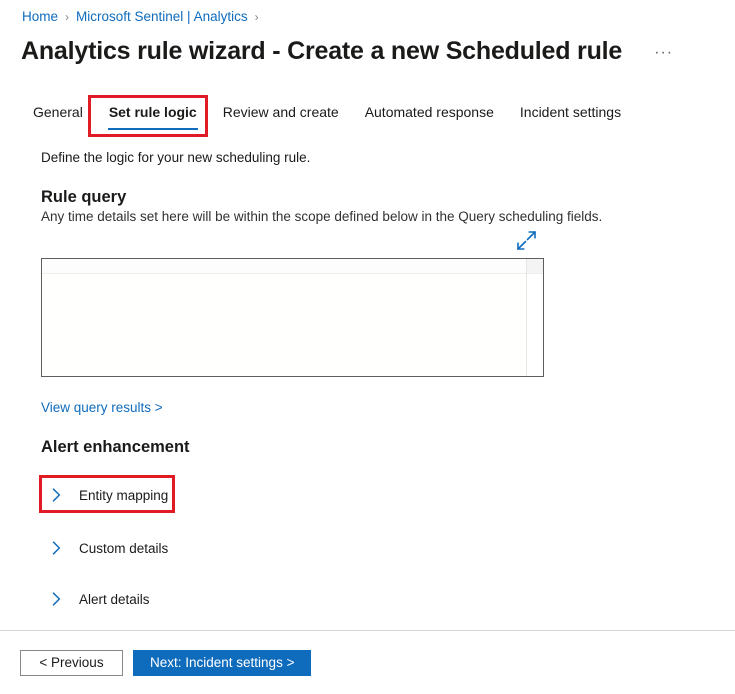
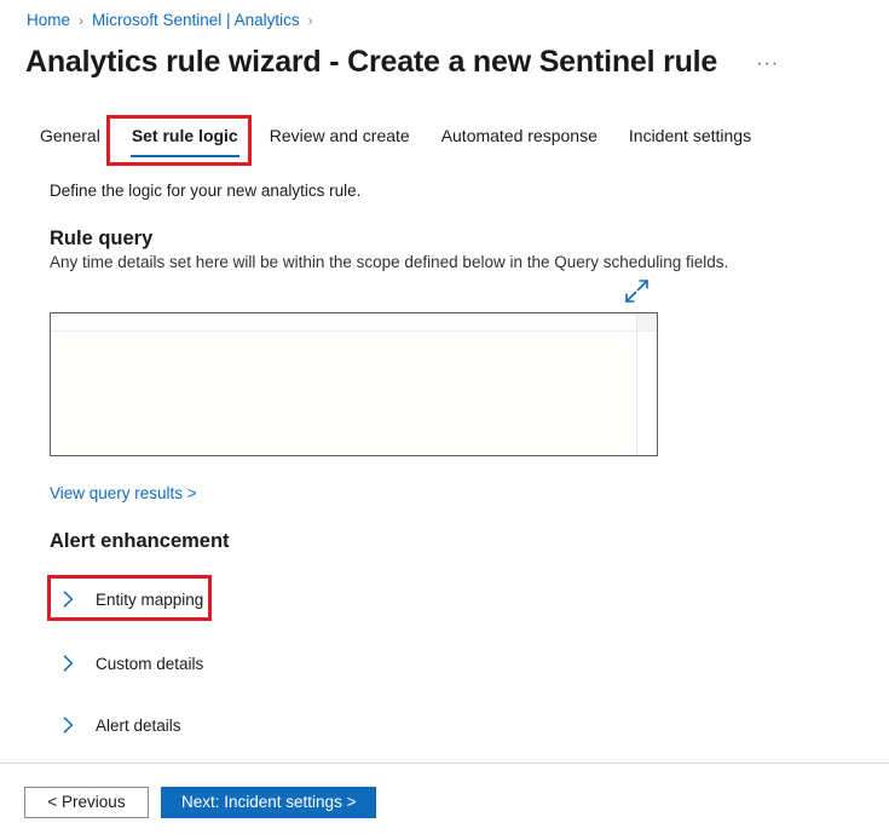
  Home
  ›
  Microsoft Sentinel | Analytics
  ›
- Analytics rule wizard - Create a new Scheduled rule
+ Analytics rule wizard - Create a new Sentinel rule
  ···
  General
  Set rule logic
  Review and create
  Automated response
  Incident settings
- Define the logic for your new scheduling rule.
+ Define the logic for your new analytics rule.
  Rule query
  Any time details set here will be within the scope defined below in the Query scheduling fields.
  View query results >
  Alert enhancement
  Entity mapping
  Custom details
  Alert details
  < Previous
  Next: Incident settings >
